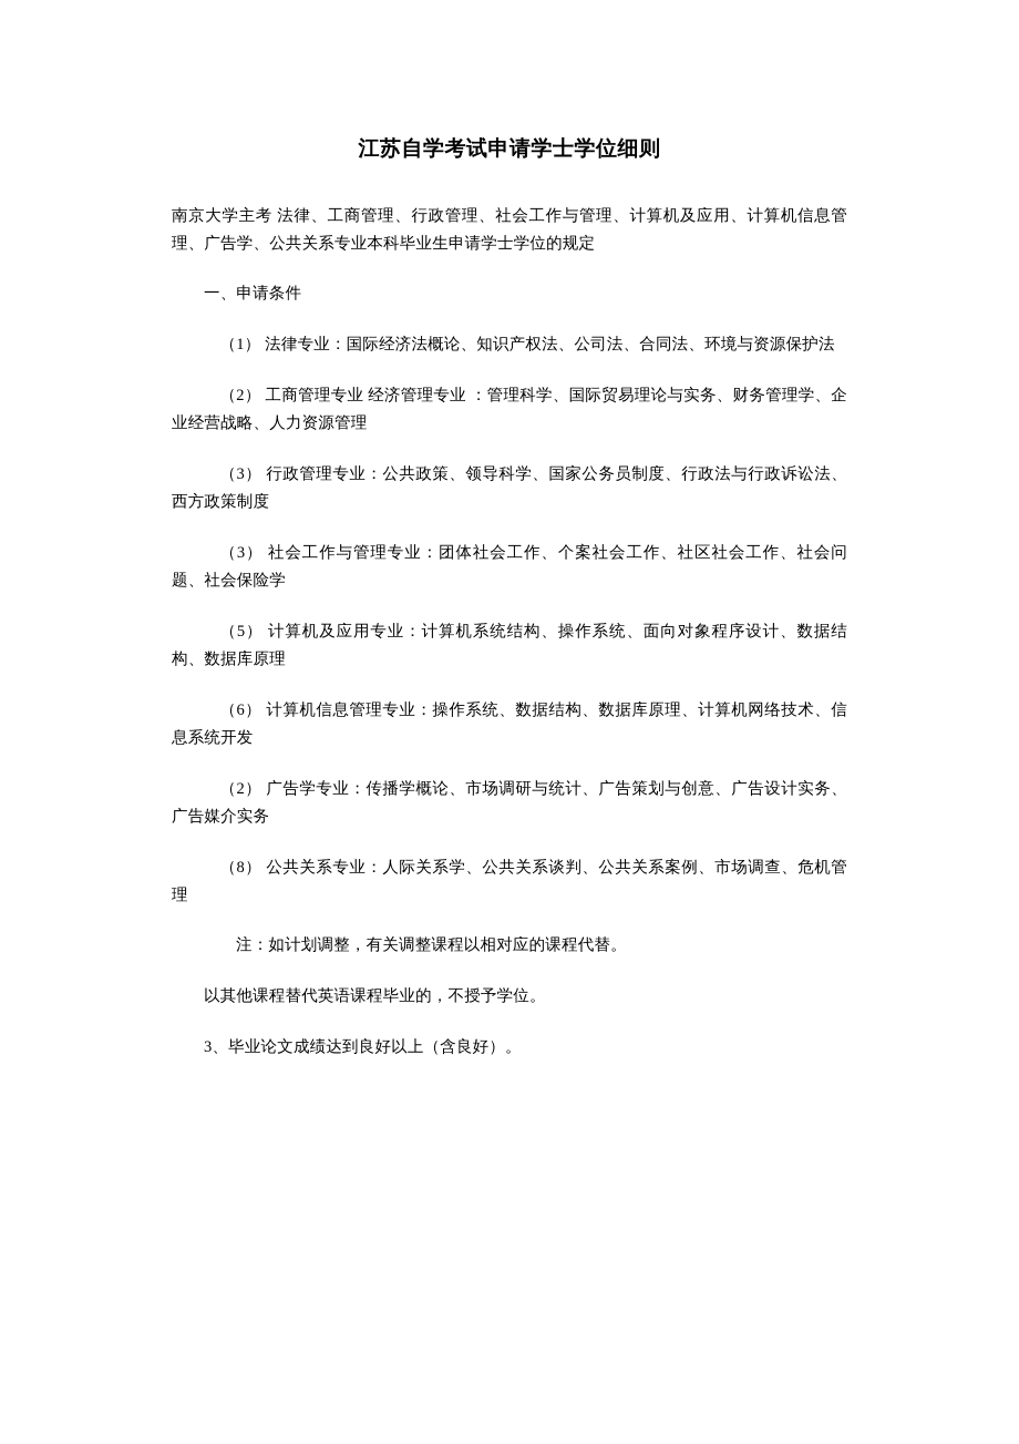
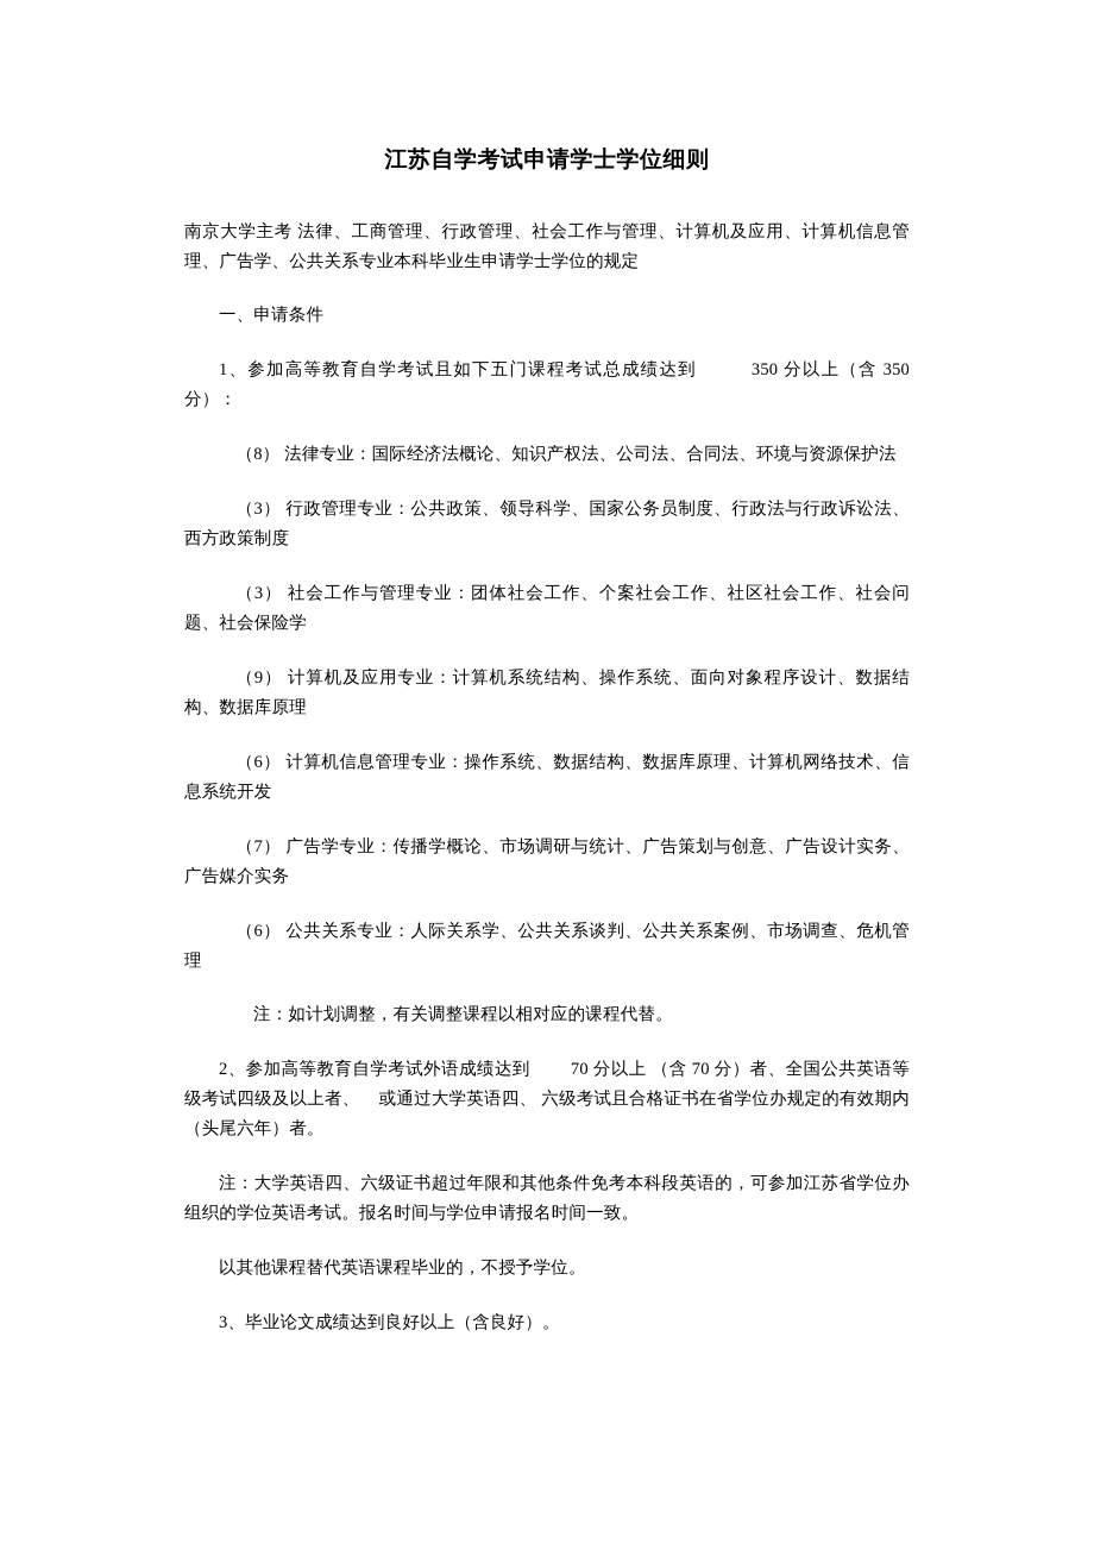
  江苏自学考试申请学士学位细则
  南京大学主考 法律、工商管理、行政管理、社会工作与管理、计算机及应用、计算机信息管理、广告学、公共关系专业本科毕业生申请学士学位的规定
  一、申请条件
+ 1、参加高等教育自学考试且如下五门课程考试总成绩达到 350 分以上（含 350 分）：
- （1） 法律专业：国际经济法概论、知识产权法、公司法、合同法、环境与资源保护法
+ （8） 法律专业：国际经济法概论、知识产权法、公司法、合同法、环境与资源保护法
- （2） 工商管理专业 经济管理专业 ：管理科学、国际贸易理论与实务、财务管理学、企业经营战略、人力资源管理
  （3） 行政管理专业：公共政策、领导科学、国家公务员制度、行政法与行政诉讼法、西方政策制度
  （3） 社会工作与管理专业：团体社会工作、个案社会工作、社区社会工作、社会问题、社会保险学
- （5） 计算机及应用专业：计算机系统结构、操作系统、面向对象程序设计、数据结构、数据库原理
+ （9） 计算机及应用专业：计算机系统结构、操作系统、面向对象程序设计、数据结构、数据库原理
  （6） 计算机信息管理专业：操作系统、数据结构、数据库原理、计算机网络技术、信息系统开发
- （2） 广告学专业：传播学概论、市场调研与统计、广告策划与创意、广告设计实务、广告媒介实务
+ （7） 广告学专业：传播学概论、市场调研与统计、广告策划与创意、广告设计实务、广告媒介实务
- （8） 公共关系专业：人际关系学、公共关系谈判、公共关系案例、市场调查、危机管理
+ （6） 公共关系专业：人际关系学、公共关系谈判、公共关系案例、市场调查、危机管理
  注：如计划调整，有关调整课程以相对应的课程代替。
+ 2、参加高等教育自学考试外语成绩达到 70 分以上 （含 70 分）者、全国公共英语等级考试四级及以上者、 或通过大学英语四、 六级考试且合格证书在省学位办规定的有效期内（头尾六年）者。
+ 注：大学英语四、六级证书超过年限和其他条件免考本科段英语的，可参加江苏省学位办组织的学位英语考试。报名时间与学位申请报名时间一致。
  以其他课程替代英语课程毕业的，不授予学位。
  3、毕业论文成绩达到良好以上（含良好）。
